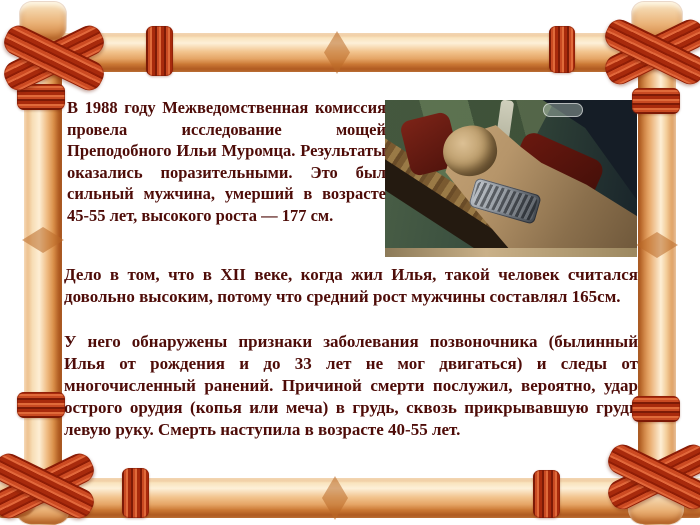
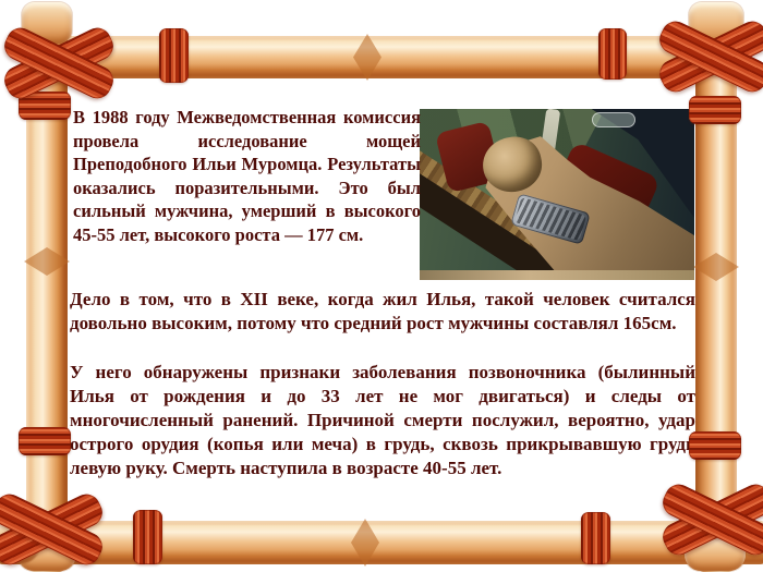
- В 1988 году Межведомственная комиссия провела исследование мощей Преподобного Ильи Муромца. Результаты оказались поразительными. Это был сильный мужчина, умерший в возрасте 45-55 лет, высокого роста — 177 см.
+ В 1988 году Межведомственная комиссия провела исследование мощей Преподобного Ильи Муромца. Результаты оказались поразительными. Это был сильный мужчина, умерший в высокого 45-55 лет, высокого роста — 177 см.
  Дело в том, что в XII веке, когда жил Илья, такой человек считался довольно высоким, потому что средний рост мужчины составлял 165см.
  У него обнаружены признаки заболевания позвоночника (былинный Илья от рождения и до 33 лет не мог двигаться) и следы от многочисленный ранений. Причиной смерти послужил, вероятно, удар острого орудия (копья или меча) в грудь, сквозь прикрывавшую груд левую руку. Смерть наступила в возрасте 40-55 лет.
